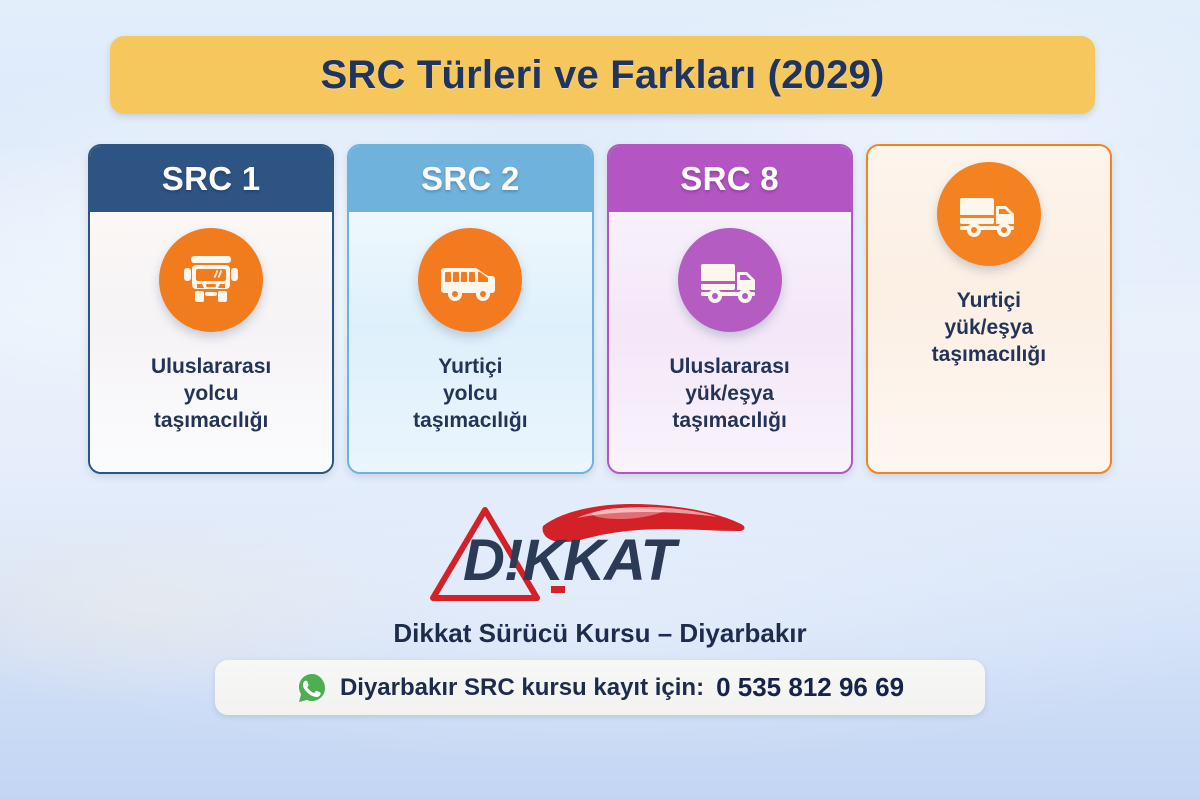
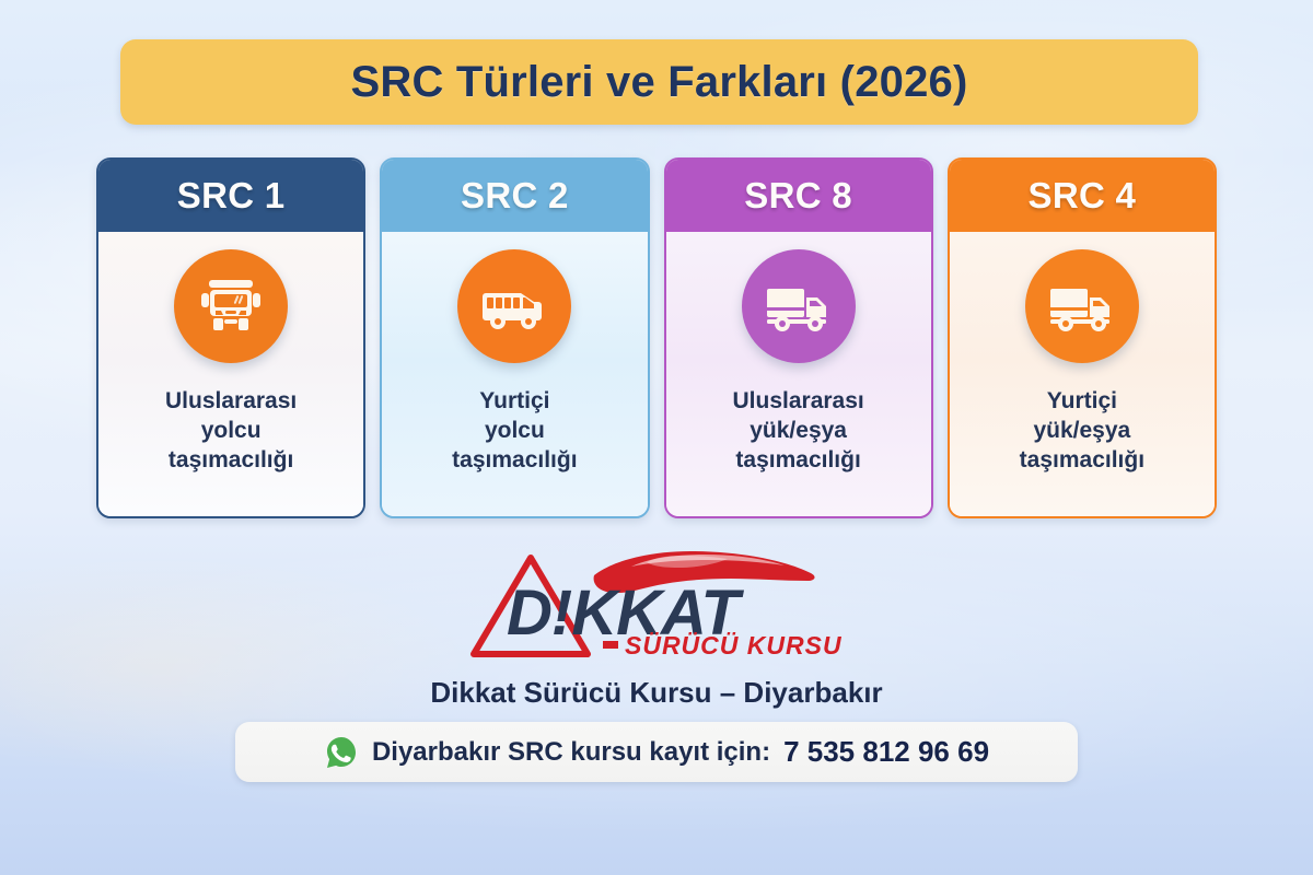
- SRC Türleri ve Farkları (2029)
+ SRC Türleri ve Farkları (2026)
  SRC 1
  Uluslararası
  yolcu
  taşımacılığı
  SRC 2
  Yurtiçi
  yolcu
  taşımacılığı
  SRC 8
  Uluslararası
  yük/eşya
  taşımacılığı
+ SRC 4
  Yurtiçi
  yük/eşya
  taşımacılığı
  D!KKAT
+ SÜRÜCÜ KURSU
  Dikkat Sürücü Kursu – Diyarbakır
  Diyarbakır SRC kursu kayıt için:
- 0 535 812 96 69
+ 7 535 812 96 69
